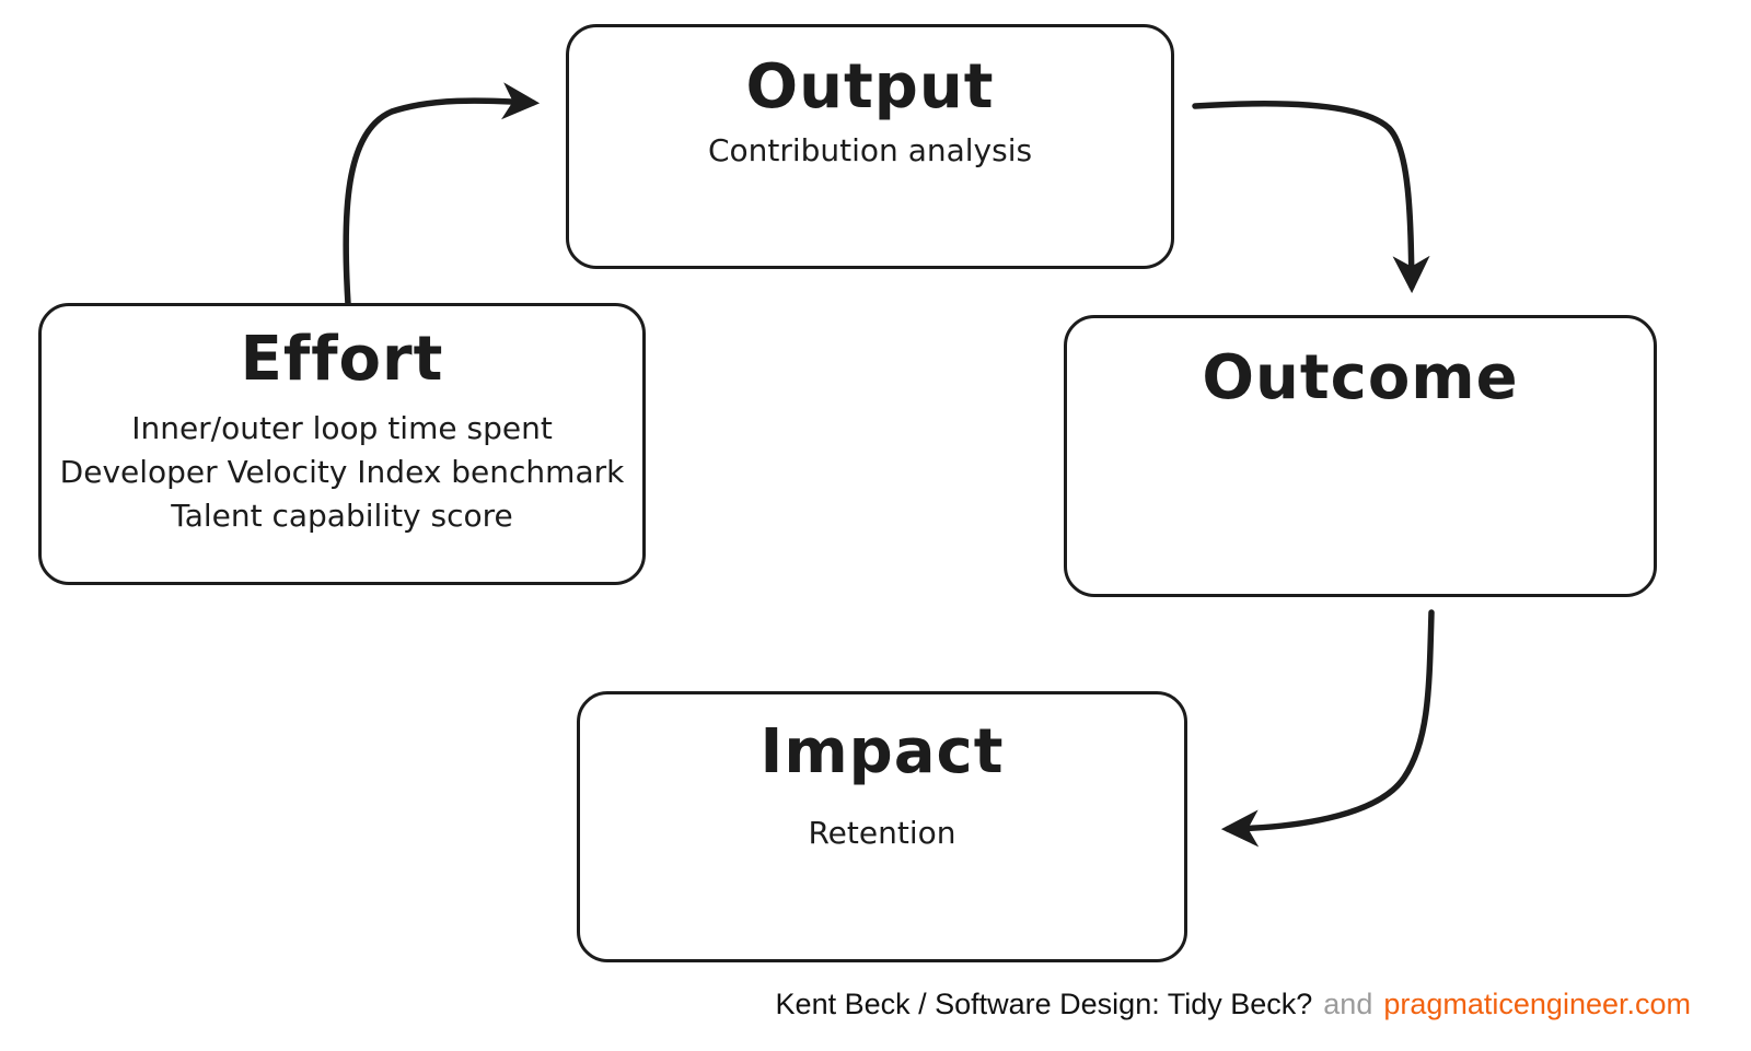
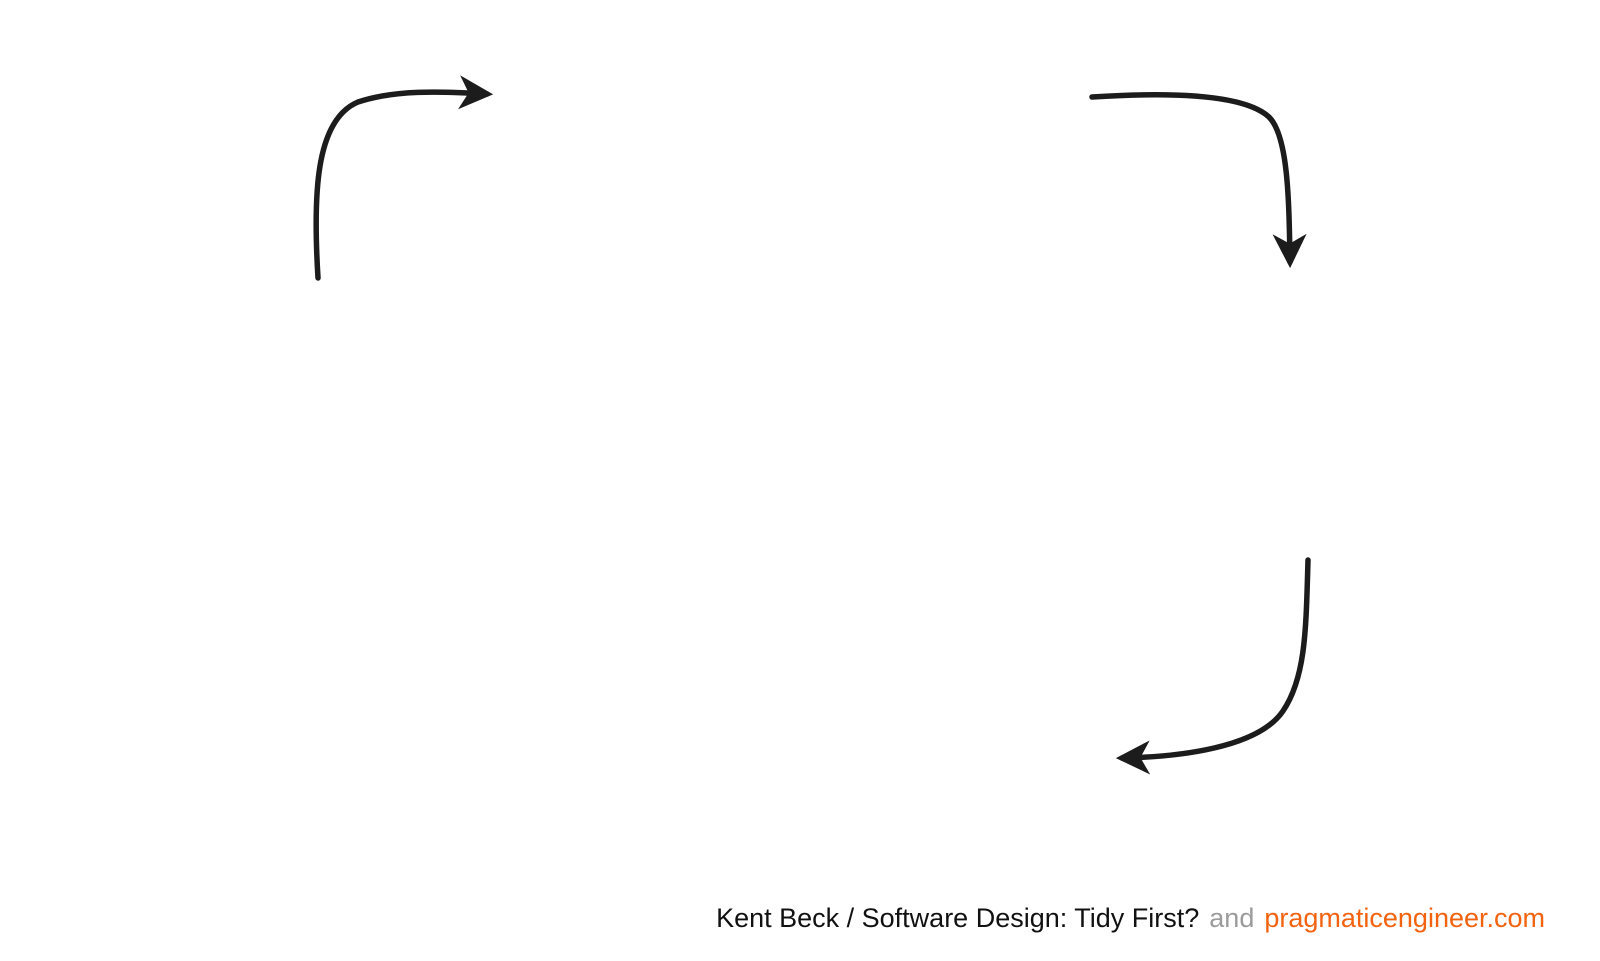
- Output
- Contribution analysis
- Effort
- Inner/outer loop time spent
- Developer Velocity Index benchmark
- Talent capability score
- Outcome
- Impact
- Retention
- Kent Beck / Software Design: Tidy Beck? and pragmaticengineer.com
+ Kent Beck / Software Design: Tidy First? and pragmaticengineer.com
